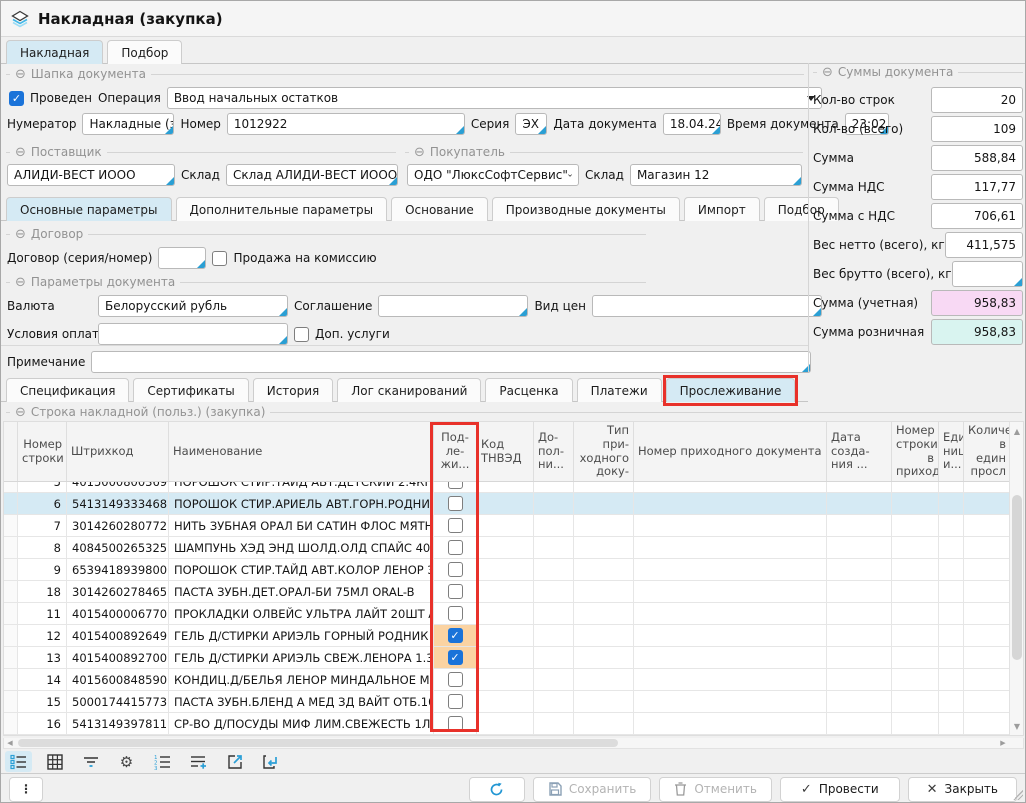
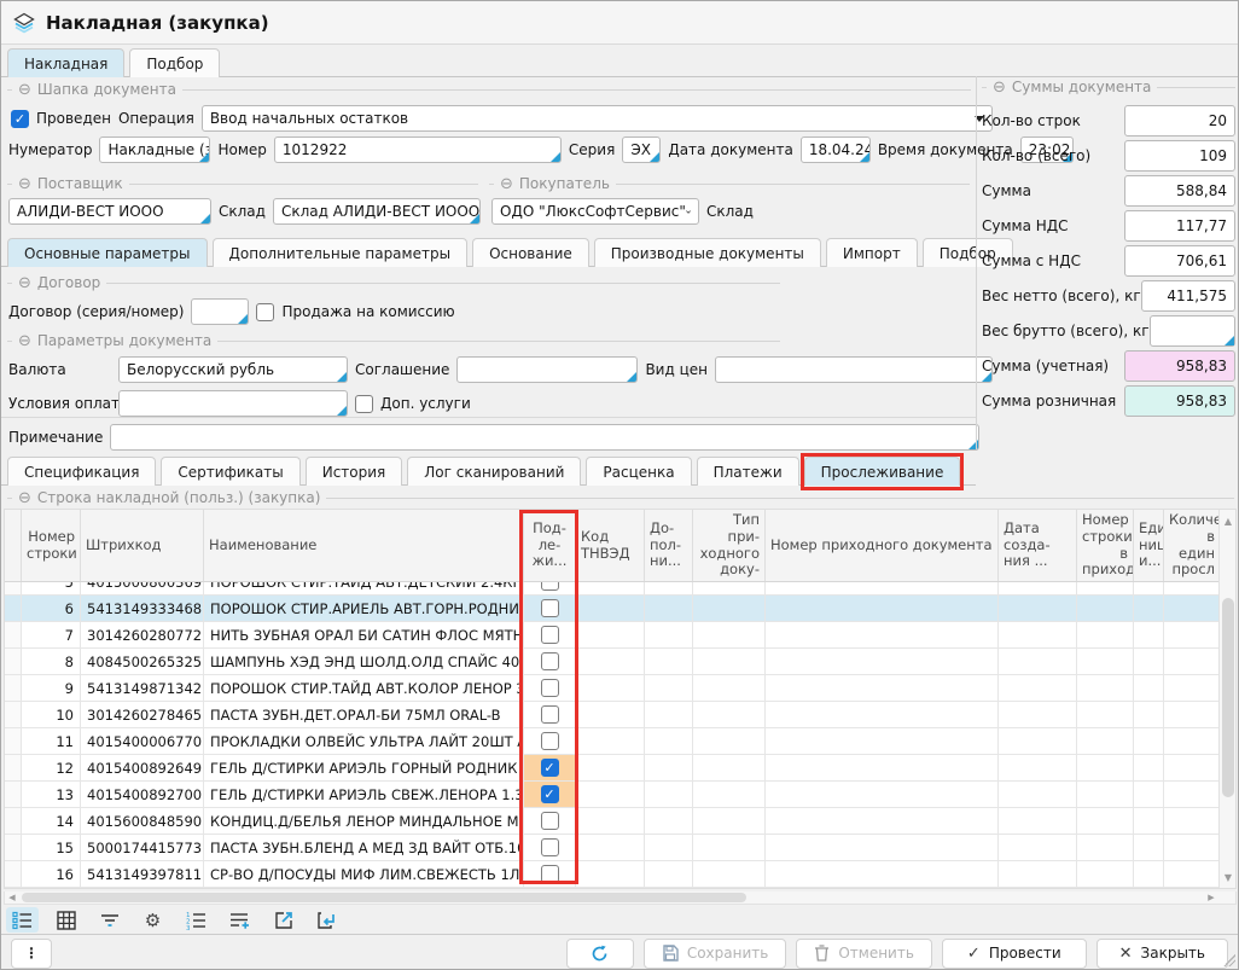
  Накладная (закупка)
  Накладная
  Подбор
  ⊖
  Шапка документа
  ✓
  Проведен
  Операция
  Ввод начальных остатков
  Нумератор
  Накладные (з
  Номер
  1012922
  Серия
  ЭХ
  Дата документа
  18.04.24
  Время документа
  23:02
  ⊖
  Поставщик
  ⊖
  Покупатель
  АЛИДИ-ВЕСТ ИООО
  Склад
  Склад АЛИДИ-ВЕСТ ИООО
  ОДО "ЛюксСофтСервис"
  Склад
- Магазин 12
  Основные параметры
  Дополнительные параметры
  Основание
  Производные документы
  Импорт
  Подбор
  ⊖
  Договор
  Договор (серия/номер)
  Продажа на комиссию
  ⊖
  Параметры документа
  Валюта
  Белорусский рубль
  Соглашение
  Вид цен
  Условия оплат
  Доп. услуги
  Примечание
  Спецификация
  Сертификаты
  История
  Лог сканирований
  Расценка
  Платежи
  Прослеживание
  ⊖
  Суммы документа
  Кол-во строк
  20
  Кол-во (всего)
  109
  Сумма
  588,84
  Сумма НДС
  117,77
  Сумма с НДС
  706,61
  Вес нетто (всего), кг
  411,575
  Вес брутто (всего), кг
  Сумма (учетная)
  958,83
  Сумма розничная
  958,83
  ⊖
  Строка накладной (польз.) (закупка)
  Номер
  строки
  Штрихкод
  Наименование
  Под-
  ле-
  жи...
  Код ТНВЭД
  До-
  пол-
  ни...
  Тип при-
  ходного
  доку-
  Номер приходного документа
  Дата
  созда-
  ния ...
  Номер
  строки в
  приход
  Еди
  ниц
  и...
  Колич
  в един
  просл
  5
  4015000800369
  ПОРОШОК СТИР.ТАЙД АВТ.ДЕТСКИЙ 2.4КГ
  6
  5413149333468
  ПОРОШОК СТИР.АРИЕЛЬ АВТ.ГОРН.РОДНИ
  7
  3014260280772
  НИТЬ ЗУБНАЯ ОРАЛ БИ САТИН ФЛОС МЯТН
  8
  4084500265325
  ШАМПУНЬ ХЭД ЭНД ШОЛД.ОЛД СПАЙС 400
  9
- 6539418939800
+ 5413149871342
  ПОРОШОК СТИР.ТАЙД АВТ.КОЛОР ЛЕНОР З
- 18
+ 10
  3014260278465
  ПАСТА ЗУБН.ДЕТ.ОРАЛ-БИ 75МЛ ORAL-B
  11
  4015400006770
  ПРОКЛАДКИ ОЛВЕЙС УЛЬТРА ЛАЙТ 20ШТ А
  12
  4015400892649
  ГЕЛЬ Д/СТИРКИ АРИЭЛЬ ГОРНЫЙ РОДНИК
  ✓
  13
  4015400892700
  ГЕЛЬ Д/СТИРКИ АРИЭЛЬ СВЕЖ.ЛЕНОРА 1.3
  ✓
  14
  4015600848590
  КОНДИЦ.Д/БЕЛЬЯ ЛЕНОР МИНДАЛЬНОЕ М.
  15
  5000174415773
  ПАСТА ЗУБН.БЛЕНД А МЕД ЗД ВАЙТ ОТБ.10
  16
  5413149397811
  СР-ВО Д/ПОСУДЫ МИФ ЛИМ.СВЕЖЕСТЬ 1Л
  ▲
  ▼
  ◀
  ▶
  ⚙
  ⋮
  Сохранить
  Отменить
  ✓
  Провести
  ✕
  Закрыть
